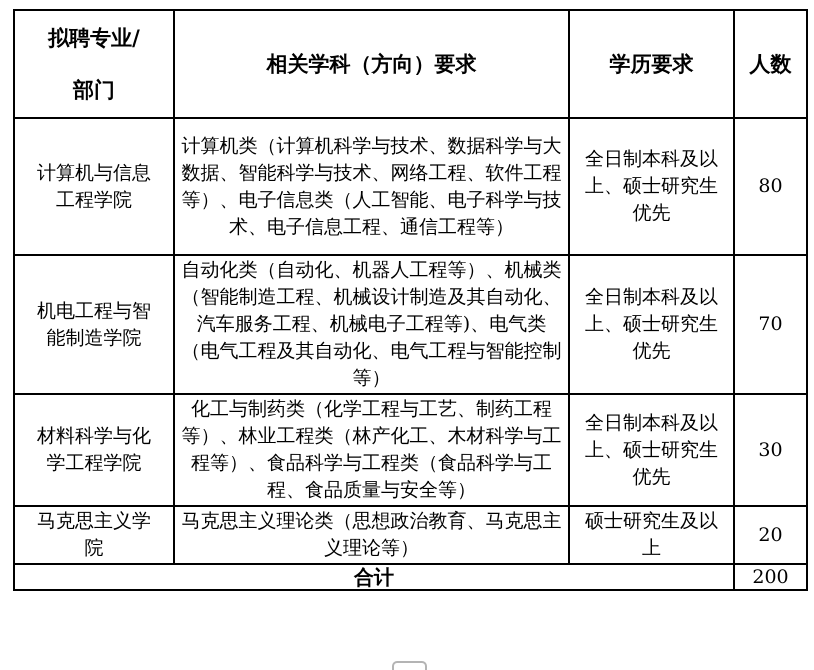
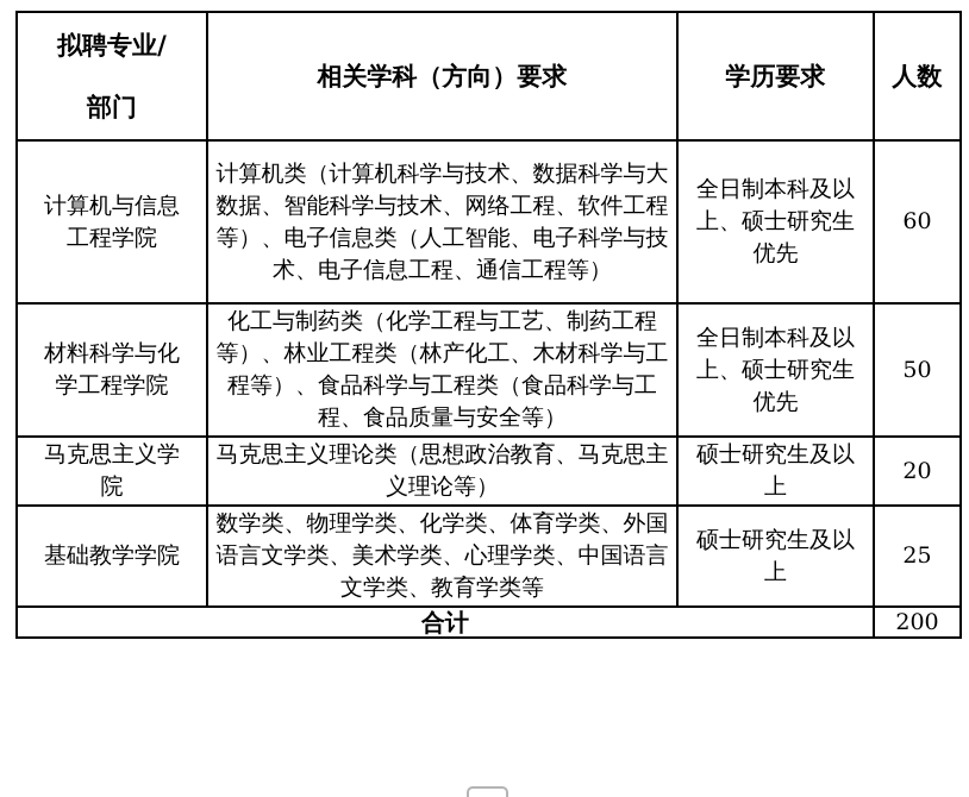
  拟聘专业/ 部门	相关学科（方向）要求	学历要求	人数
- 计算机与信息 工程学院	计算机类（计算机科学与技术、数据科学与大数据、智能科学与技术、网络工程、软件工程等）、电子信息类（人工智能、电子科学与技术、电子信息工程、通信工程等）	全日制本科及以 上、硕士研究生 优先	80
+ 计算机与信息 工程学院	计算机类（计算机科学与技术、数据科学与大数据、智能科学与技术、网络工程、软件工程等）、电子信息类（人工智能、电子科学与技术、电子信息工程、通信工程等）	全日制本科及以 上、硕士研究生 优先	60
- 机电工程与智 能制造学院	自动化类（自动化、机器人工程等）、机械类（智能制造工程、机械设计制造及其自动化、汽车服务工程、机械电子工程等)、电气类（电气工程及其自动化、电气工程与智能控制等）	全日制本科及以 上、硕士研究生 优先	70
- 材料科学与化 学工程学院	化工与制药类（化学工程与工艺、制药工程等）、林业工程类（林产化工、木材科学与工程等）、食品科学与工程类（食品科学与工程、食品质量与安全等）	全日制本科及以 上、硕士研究生 优先	30
+ 材料科学与化 学工程学院	化工与制药类（化学工程与工艺、制药工程等）、林业工程类（林产化工、木材科学与工程等）、食品科学与工程类（食品科学与工程、食品质量与安全等）	全日制本科及以 上、硕士研究生 优先	50
  马克思主义学 院	马克思主义理论类（思想政治教育、马克思主义理论等）	硕士研究生及以 上	20
+ 基础教学学院	数学类、物理学类、化学类、体育学类、外国语言文学类、美术学类、心理学类、中国语言文学类、教育学类等	硕士研究生及以 上	25
  合计	200
